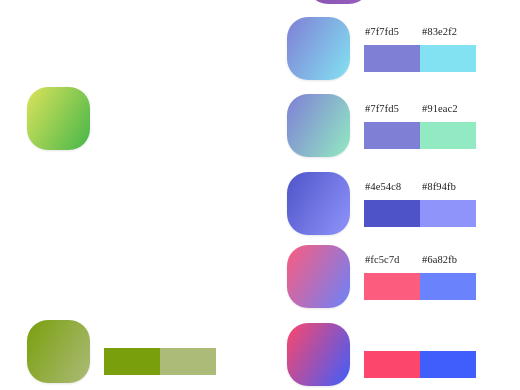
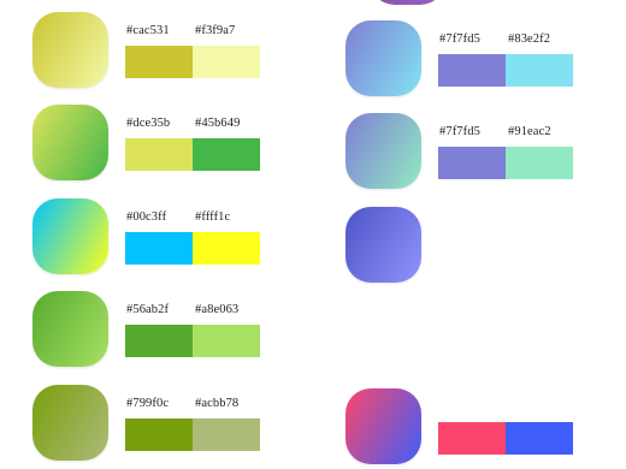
+ #cac531
+ #f3f9a7
+ #dce35b
+ #45b649
+ #00c3ff
+ #ffff1c
+ #56ab2f
+ #a8e063
+ #799f0c
+ #acbb78
  #7f7fd5
  #83e2f2
  #7f7fd5
  #91eac2
- #4e54c8
- #8f94fb
- #fc5c7d
- #6a82fb
